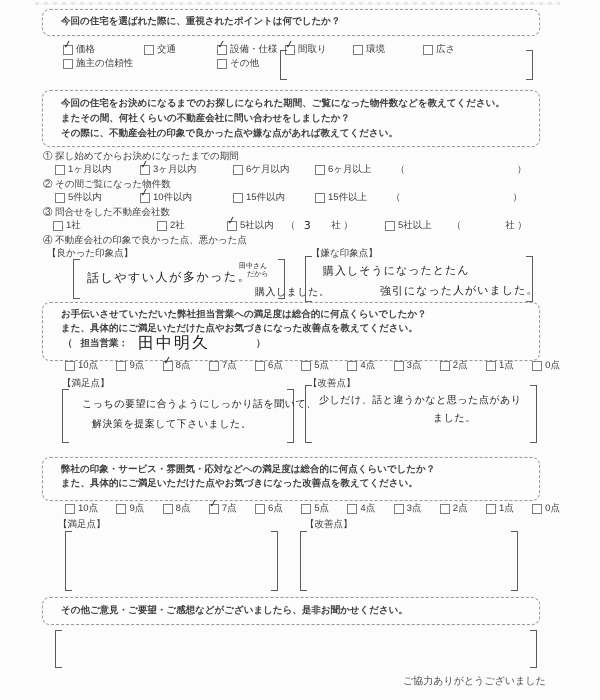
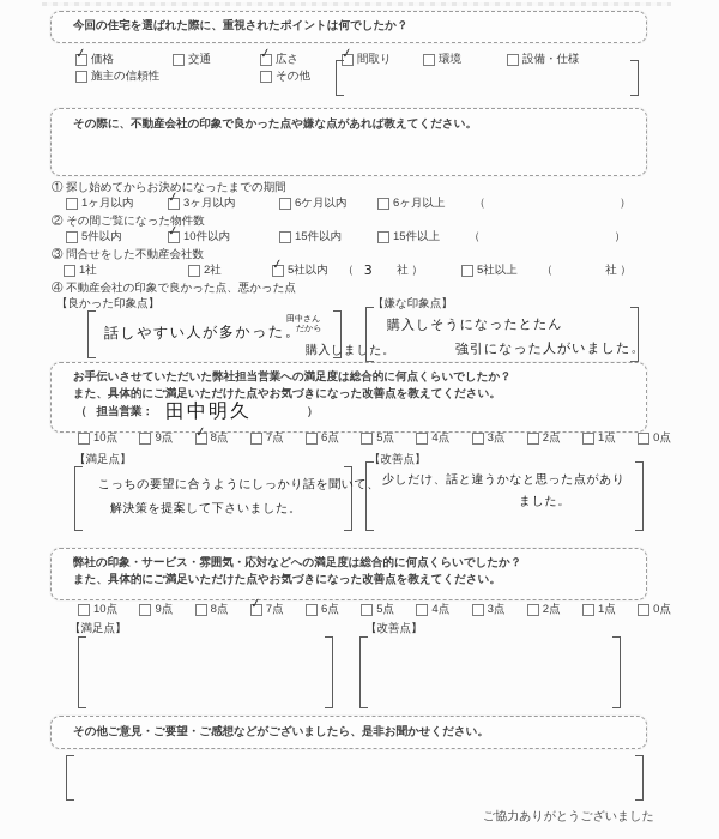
  今回の住宅を選ばれた際に、重視されたポイントは何でしたか？
  価格
  交通
- 設備・仕様
+ 広さ
  間取り
  環境
- 広さ
+ 設備・仕様
  施主の信頼性
  その他
- 今回の住宅をお決めになるまでのお探しになられた期間、ご覧になった物件数などを教えてください。
- またその間、何社くらいの不動産会社に問い合わせをしましたか？
  その際に、不動産会社の印象で良かった点や嫌な点があれば教えてください。
  ① 探し始めてからお決めになったまでの期間
  1ヶ月以内
  3ヶ月以内
  6ケ月以内
  6ヶ月以上
  （
  ）
  ② その間ご覧になった物件数
  5件以内
  10件以内
  15件以内
  15件以上
  （
  ）
  ③ 問合せをした不動産会社数
  1社
  2社
  5社以内
  （
  3
  社 ）
  5社以上
  （
  社 ）
  ④ 不動産会社の印象で良かった点、悪かった点
  【良かった印象点】
  【嫌な印象点】
  話しやすい人が多かった。
  田中さん
  だから
  購入しました。
  購入しそうになったとたん
  強引になった人がいました。
  お手伝いさせていただいた弊社担当営業への満足度は総合的に何点くらいでしたか？
  また、具体的にご満足いただけた点やお気づきになった改善点を教えてください。
  （
  担当営業：
  田中明久
  ）
  10点
  9点
  8点
  7点
  6点
  5点
  4点
  3点
  2点
  1点
  0点
  【満足点】
  【改善点】
  こっちの要望に合うようにしっかり話を聞いて、
  解決策を提案して下さいました。
  少しだけ、話と違うかなと思った点があり
  ました。
  弊社の印象・サービス・雰囲気・応対などへの満足度は総合的に何点くらいでしたか？
  また、具体的にご満足いただけた点やお気づきになった改善点を教えてください。
  10点
  9点
  8点
  7点
  6点
  5点
  4点
  3点
  2点
  1点
  0点
  【満足点】
  【改善点】
  その他ご意見・ご要望・ご感想などがございましたら、是非お聞かせください。
  ご協力ありがとうございました
